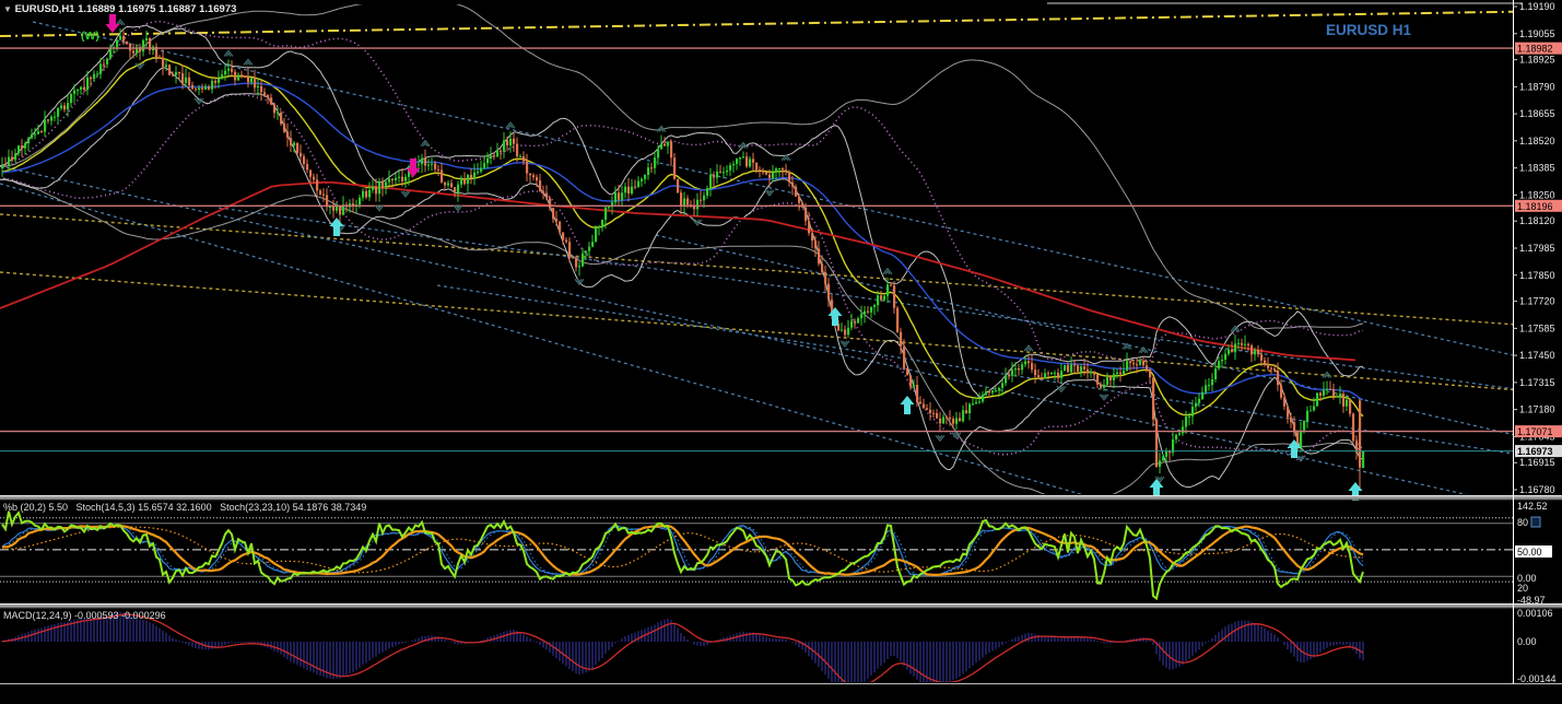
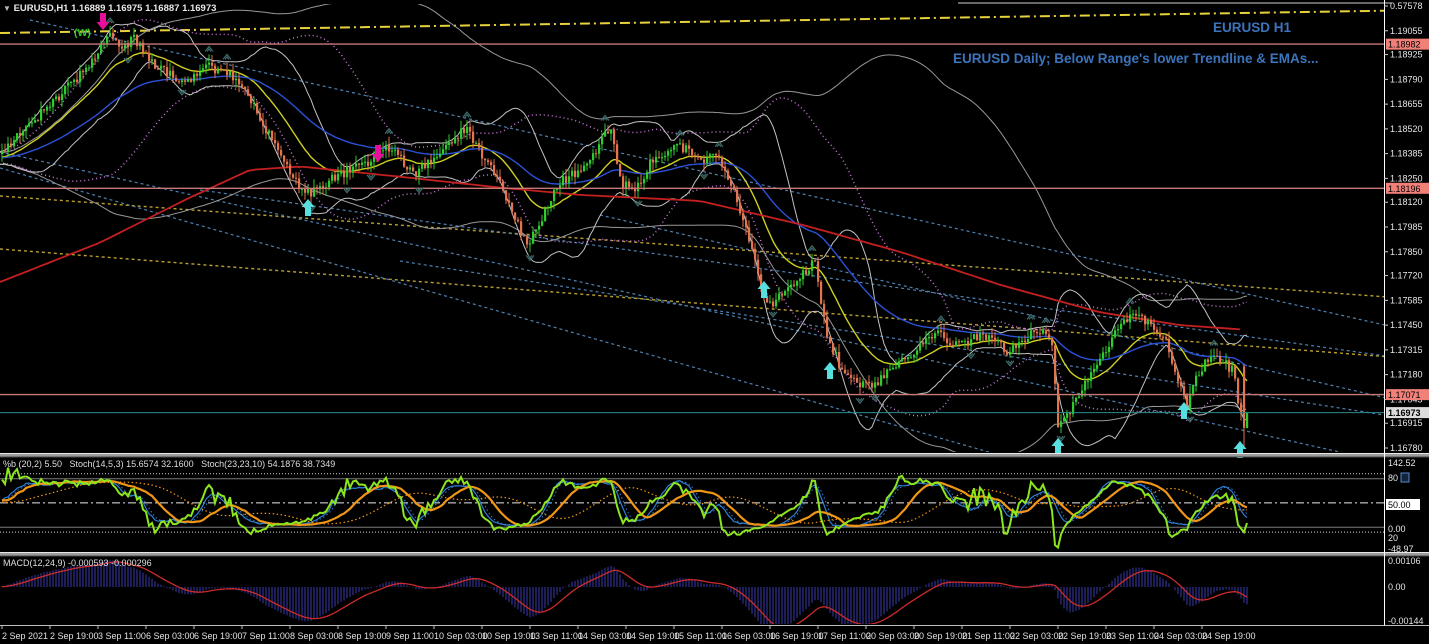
- 1.19190
+ 0.57578
  1.19055
  1.18925
  1.18790
  1.18655
  1.18520
  1.18385
  1.18250
  1.18120
  1.17985
  1.17850
  1.17720
  1.17585
  1.17450
  1.17315
  1.17180
  1.16915
  1.16780
  1.18982
  1.18196
  1.17071
  1.16973
  142.52
  80
  50.00
  0.00
  20
  -48.97
  0.00106
  0.00
  -0.00144
+ 2 Sep 2021
+ 2 Sep 19:00
+ 3 Sep 11:00
+ 6 Sep 03:00
+ 6 Sep 19:00
+ 7 Sep 11:00
+ 8 Sep 03:00
+ 8 Sep 19:00
+ 9 Sep 11:00
+ 10 Sep 03:00
+ 10 Sep 19:00
+ 13 Sep 11:00
+ 14 Sep 03:00
+ 14 Sep 19:00
+ 15 Sep 11:00
+ 16 Sep 03:00
+ 16 Sep 19:00
+ 17 Sep 11:00
+ 20 Sep 03:00
+ 20 Sep 19:00
+ 21 Sep 11:00
+ 22 Sep 03:00
+ 22 Sep 19:00
+ 23 Sep 11:00
+ 24 Sep 03:00
+ 24 Sep 19:00
  ▼ EURUSD,H1 1.16889 1.16975 1.16887 1.16973
  EURUSD H1
+ EURUSD Daily; Below Range's lower Trendline & EMAs...
  (W)
  %b (20,2) 5.50 Stoch(14,5,3) 15.6574 32.1600 Stoch(23,23,10) 54.1876 38.7349
  MACD(12,24,9) -0.000593 -0.000296
